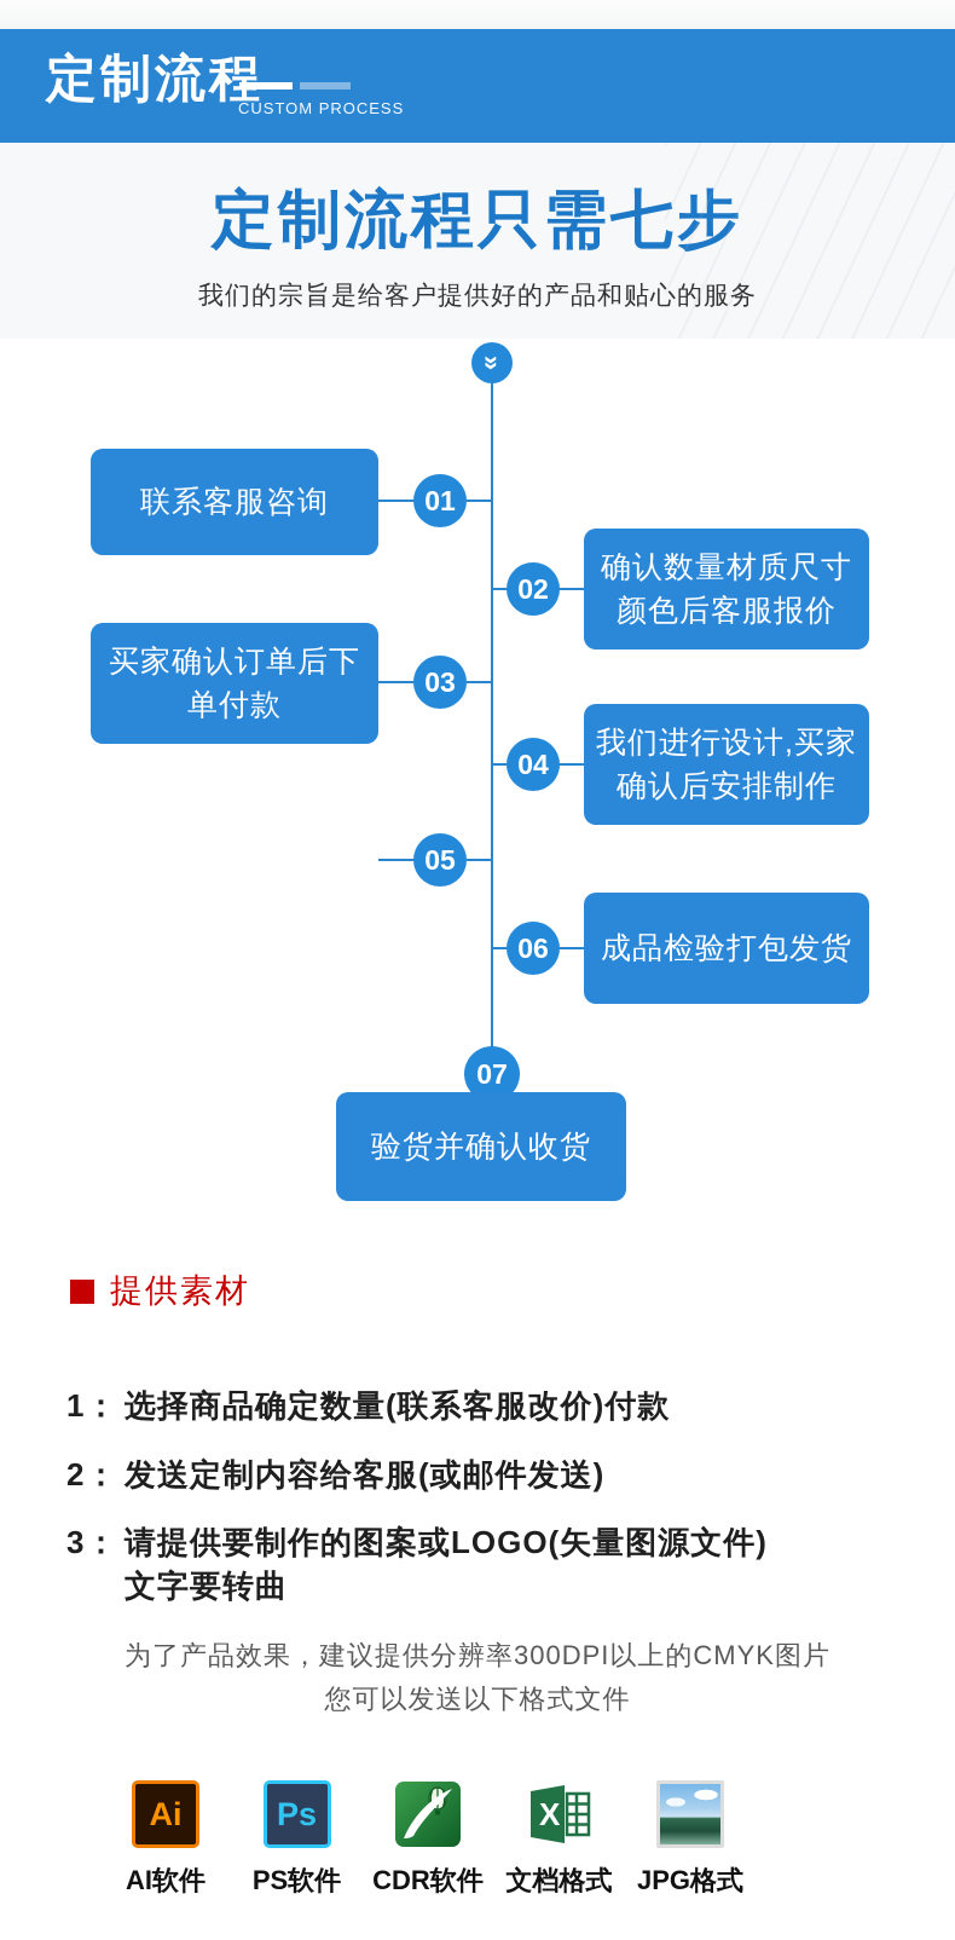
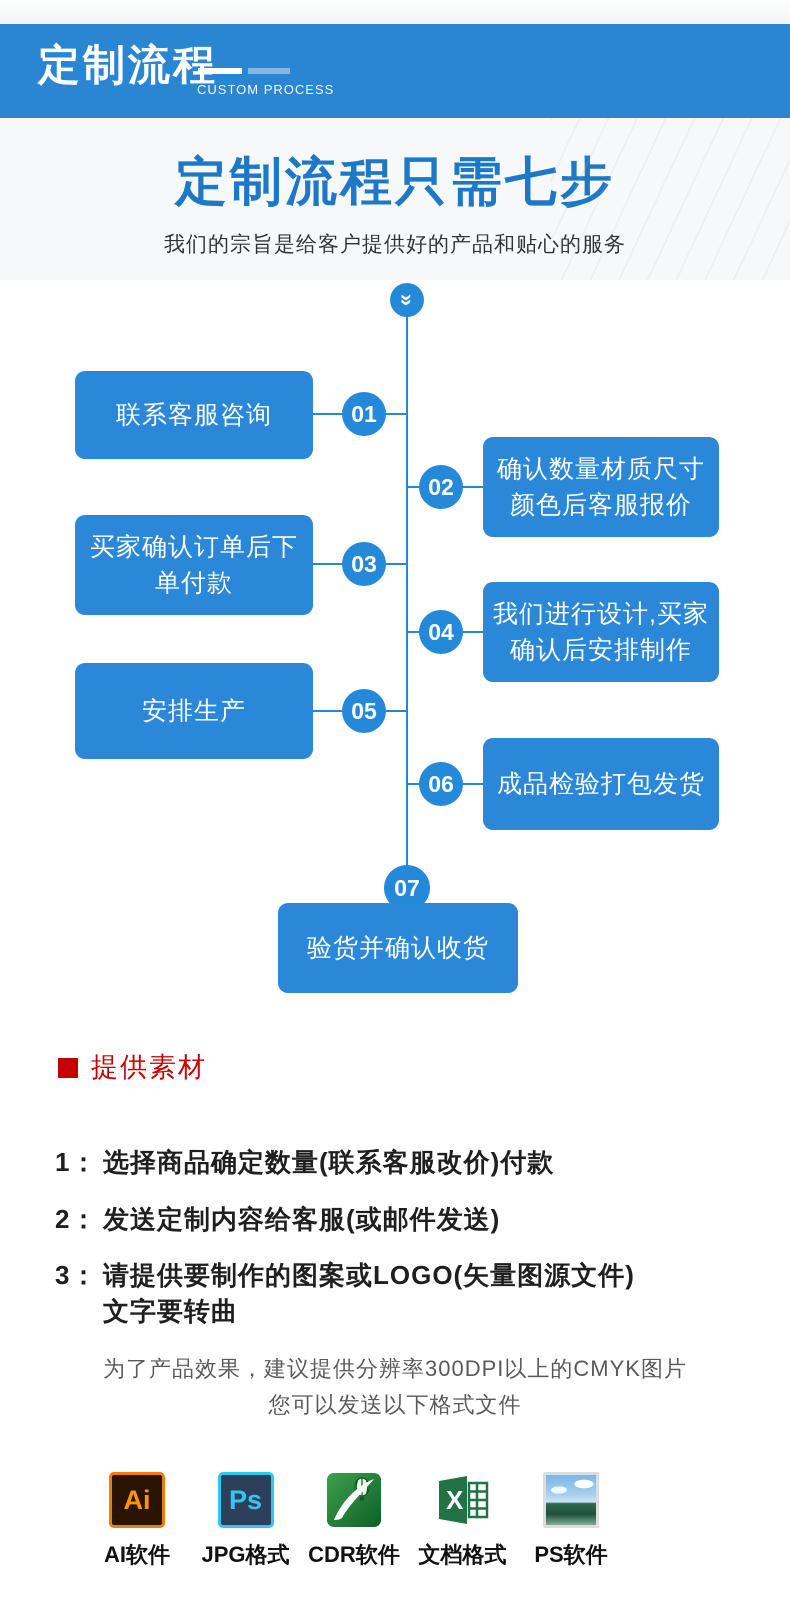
  定制流程
  CUSTOM PROCESS
  定制流程只需七
  我们的宗旨是给客户提供好的产品和贴心
  联系客服咨询
  01
  02
  确认数量材质尺寸
  颜色后客服报价
  买家确认订单后下
  单付款
  03
  04
  我们进行设计,买家
  确认后安排制作
+ 安排生产
  05
  06
  成品检验打包发货
  07
  验货并确认收货
  提供素材
  1：
  选择商品确定数量(联系客服改价)付款
  2：
  发送定制内容给客服(或邮件发送)
  3：
  请提供要制作的图案或LOGO(矢量图源文件)
  文字要转曲
  为了产品效果，建议提供分辨率300DPI以上的CMYK图片
  您可以发送以下格式文件
  Ai
  AI软件
  Ps
- PS软件
+ JPG格式
  CDR软件
  X
  文档格式
- JPG格式
+ PS软件
